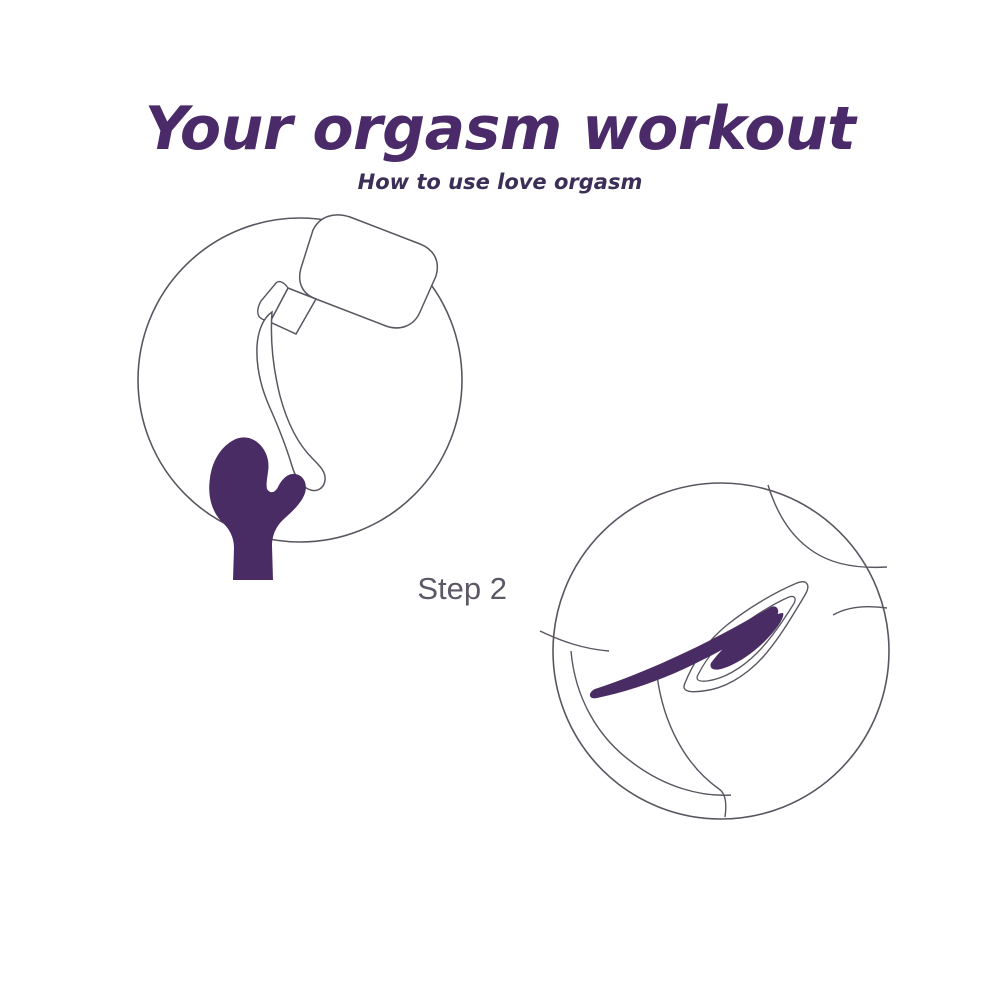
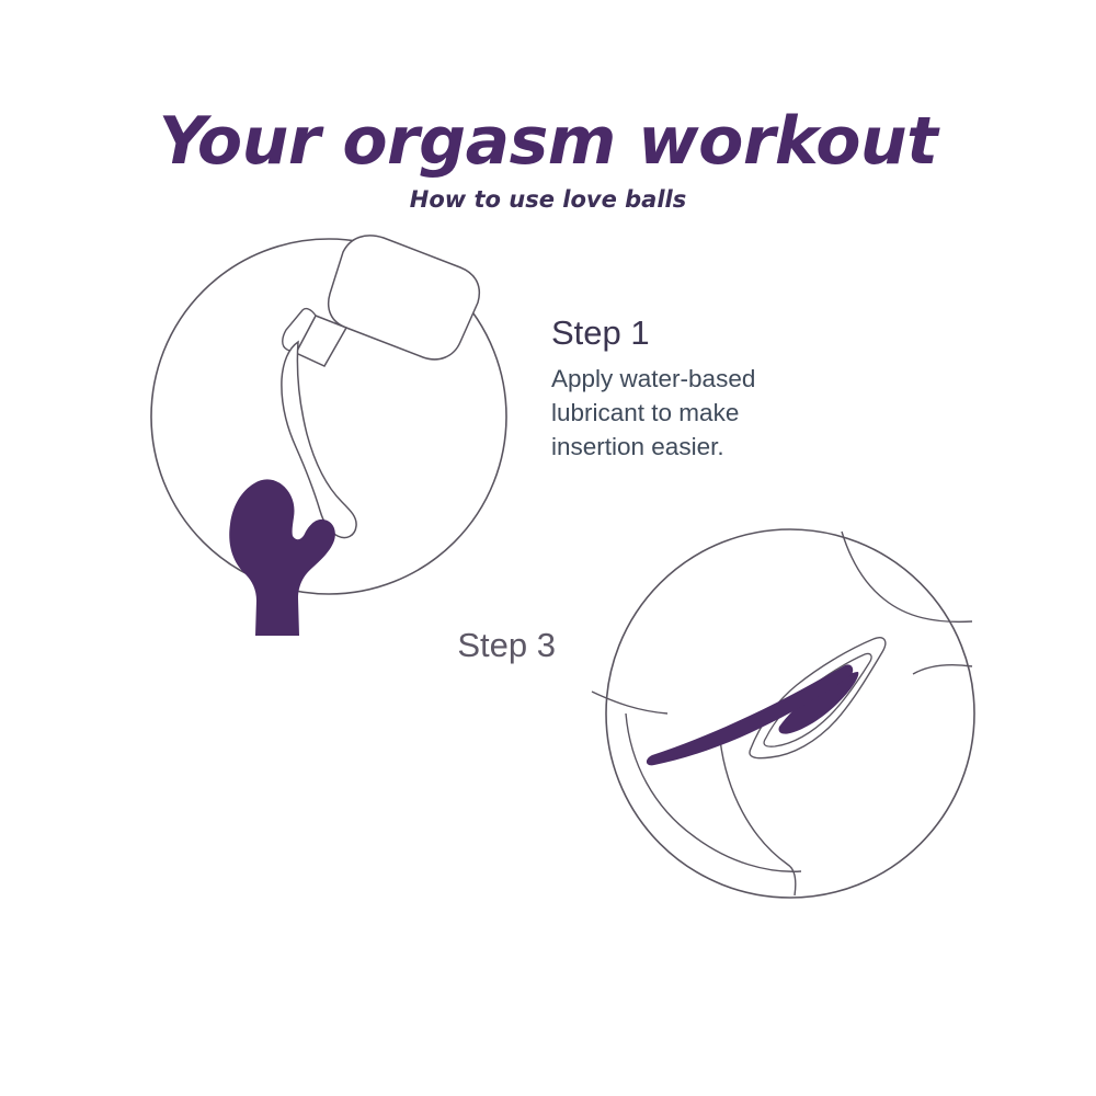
  Your orgasm workout
- How to use love orgasm
+ How to use love balls
+ Step 1
+ Apply water-based
+ lubricant to make
+ insertion easier.
- Step 2
+ Step 3
